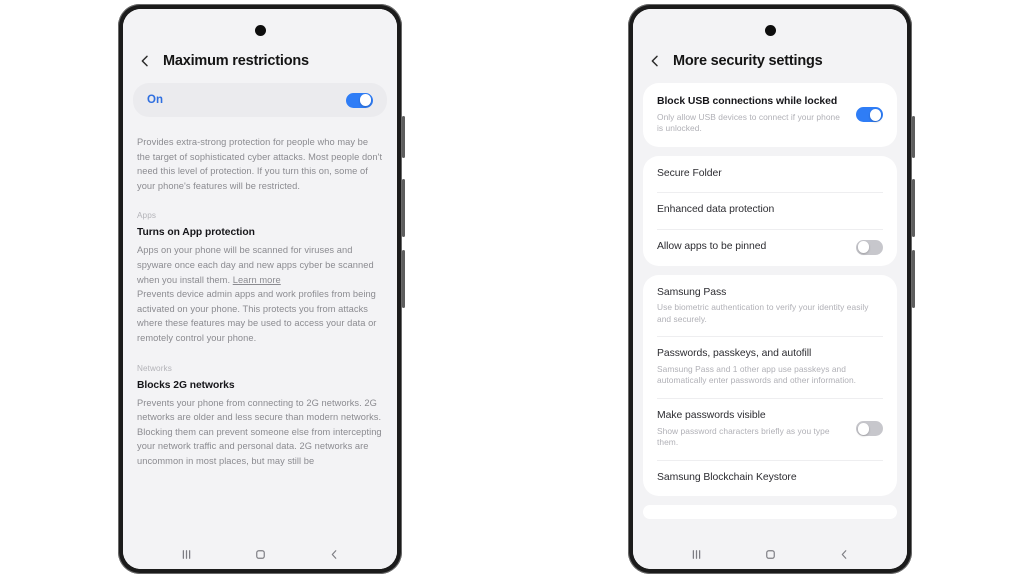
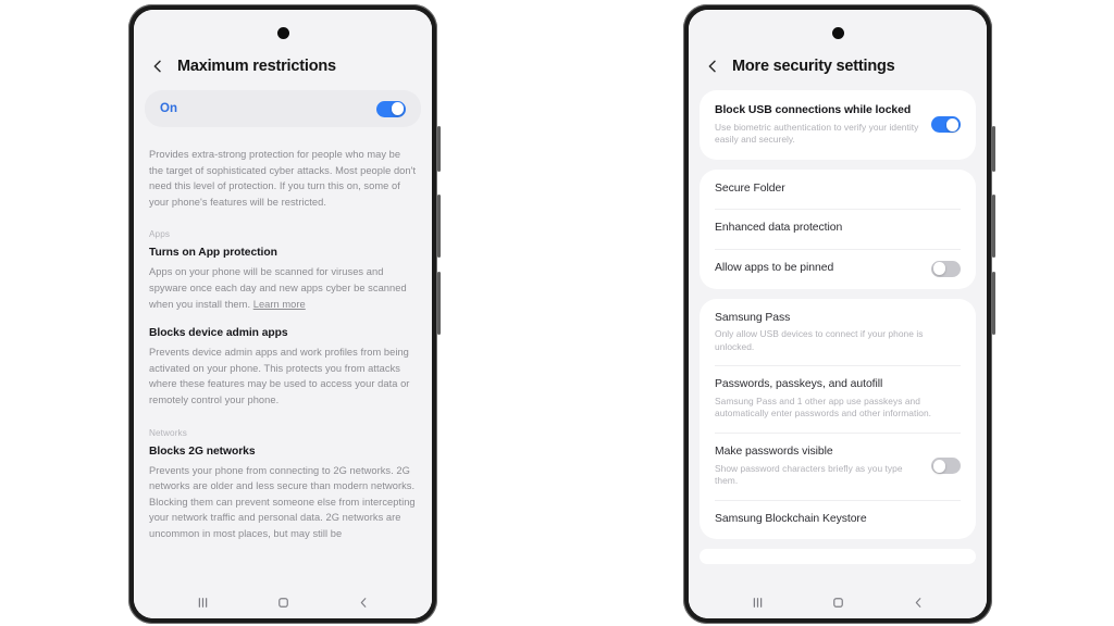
  Maximum restrictions
  On
  Provides extra-strong protection for people who may be the target of sophisticated cyber attacks. Most people don't need this level of protection. If you turn this on, some of your phone's features will be restricted.
  Apps
  Turns on App protection
  Apps on your phone will be scanned for viruses and spyware once each day and new apps cyber be scanned when you install them. Learn more
+ Blocks device admin apps
  Prevents device admin apps and work profiles from being activated on your phone. This protects you from attacks where these features may be used to access your data or remotely control your phone.
  Networks
  Blocks 2G networks
  Prevents your phone from connecting to 2G networks. 2G networks are older and less secure than modern networks. Blocking them can prevent someone else from intercepting your network traffic and personal data. 2G networks are uncommon in most places, but may still be
  More security settings
  Block USB connections while locked
- Only allow USB devices to connect if your phone is unlocked.
+ Use biometric authentication to verify your identity easily and securely.
  Secure Folder
  Enhanced data protection
  Allow apps to be pinned
  Samsung Pass
- Use biometric authentication to verify your identity easily and securely.
+ Only allow USB devices to connect if your phone is unlocked.
  Passwords, passkeys, and autofill
  Samsung Pass and 1 other app use passkeys and automatically enter passwords and other information.
  Make passwords visible
  Show password characters briefly as you type them.
  Samsung Blockchain Keystore
